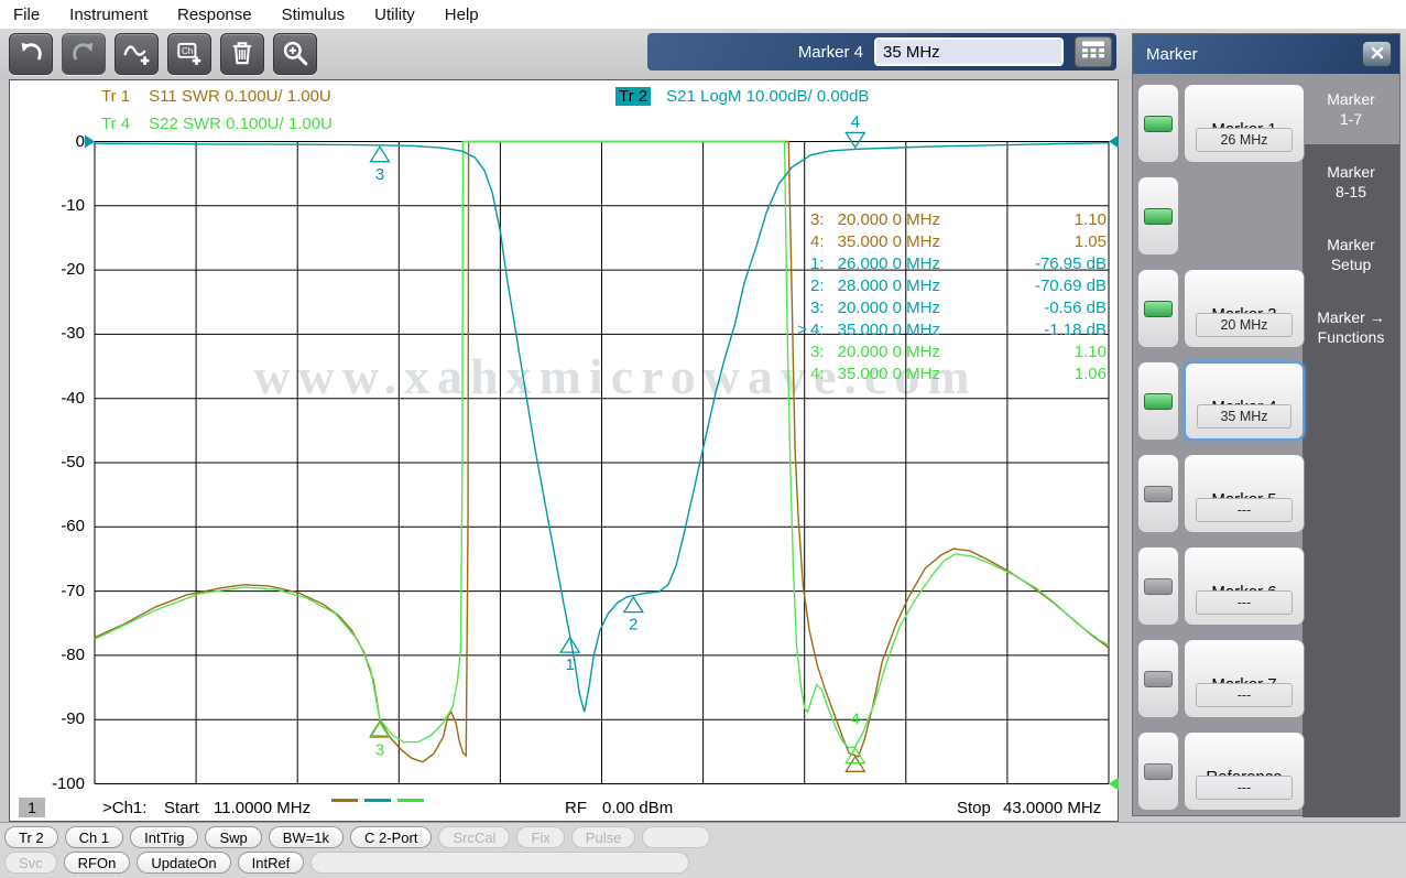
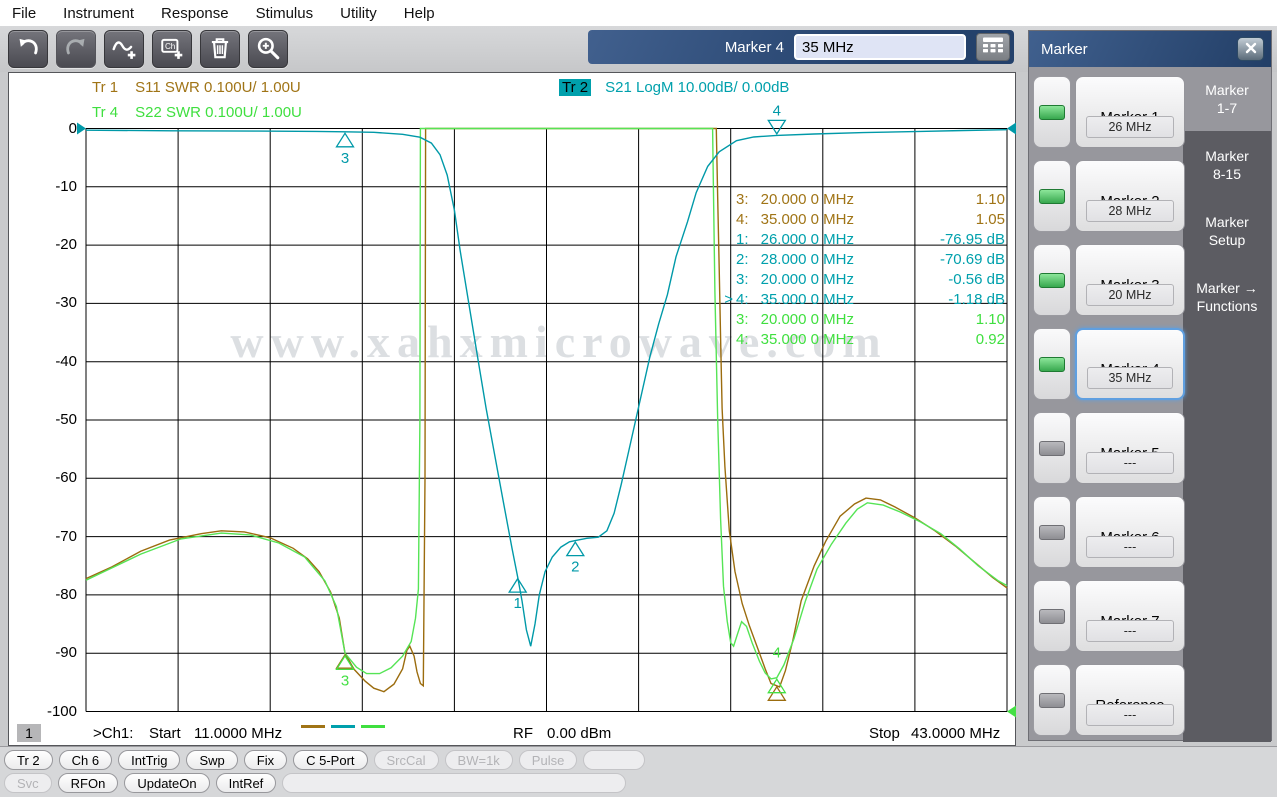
  File
  Instrument
  Response
  Stimulus
  Utility
  Help
  Ch
  Marker 4
  35 MHz
  www.xahmicrowave.com
  3
  1
  2
  4
  3
  4
  Tr 1
  S11 SWR 0.100U/ 1.00U
  Tr 2
  S21 LogM 10.00dB/ 0.00dB
  Tr 4
  S22 SWR 0.100U/ 1.00U
  0
  -10
  -20
  -30
  -40
  -50
  -60
  -70
  -80
  -90
  -100
  3:
  20.000 0 MHz
  1.10
  4:
  35.000 0 MHz
  1.05
  1:
  26.000 0 MHz
  -76.95 dB
  2:
  28.000 0 MHz
  -70.69 dB
  3:
  20.000 0 MHz
  -0.56 dB
  >
  4:
  35.000 0 MHz
  -1.18 dB
  3:
  20.000 0 MHz
  1.10
  4:
  35.000 0 MHz
- 1.06
+ 0.92
  1
  >Ch1:
  Start
  11.0000 MHz
  RF
  0.00 dBm
  Stop
  43.0000 MHz
  Marker
  Marker
  1-7
  Marker
  8-15
  Marker
  Setup
  Marker →
  Functions
  26 MHz
+ 28 MHz
  20 MHz
  35 MHz
  ---
  ---
  ---
  ---
  Tr 2
- Ch 1
+ Ch 6
  IntTrig
  Swp
- BW=1k
+ Fix
- C 2-Port
+ C 5-Port
  SrcCal
- Fix
+ BW=1k
  Pulse
  Svc
  RFOn
  UpdateOn
  IntRef
